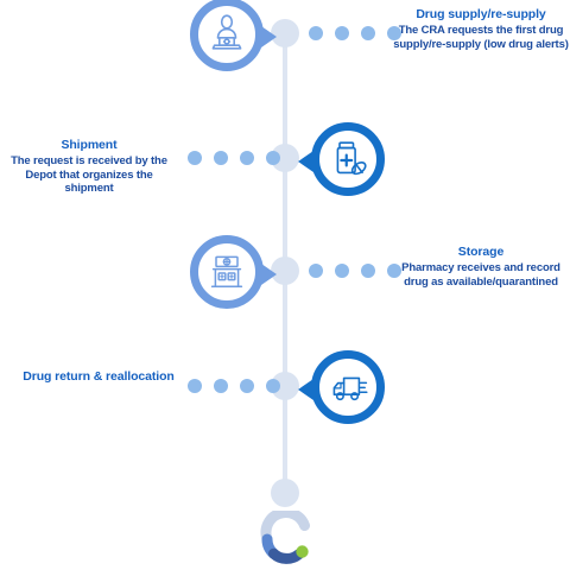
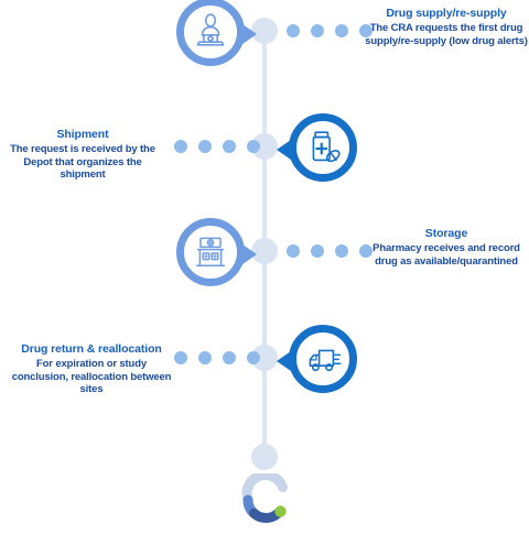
  Drug supply/re-supply
  The CRA requests the first drug supply/re-supply (low drug alerts)
  Shipment
  The request is received by the Depot that organizes the shipment
  Storage
  Pharmacy receives and record drug as available/quarantined
  Drug return & reallocation
+ For expiration or study conclusion, reallocation between sites
